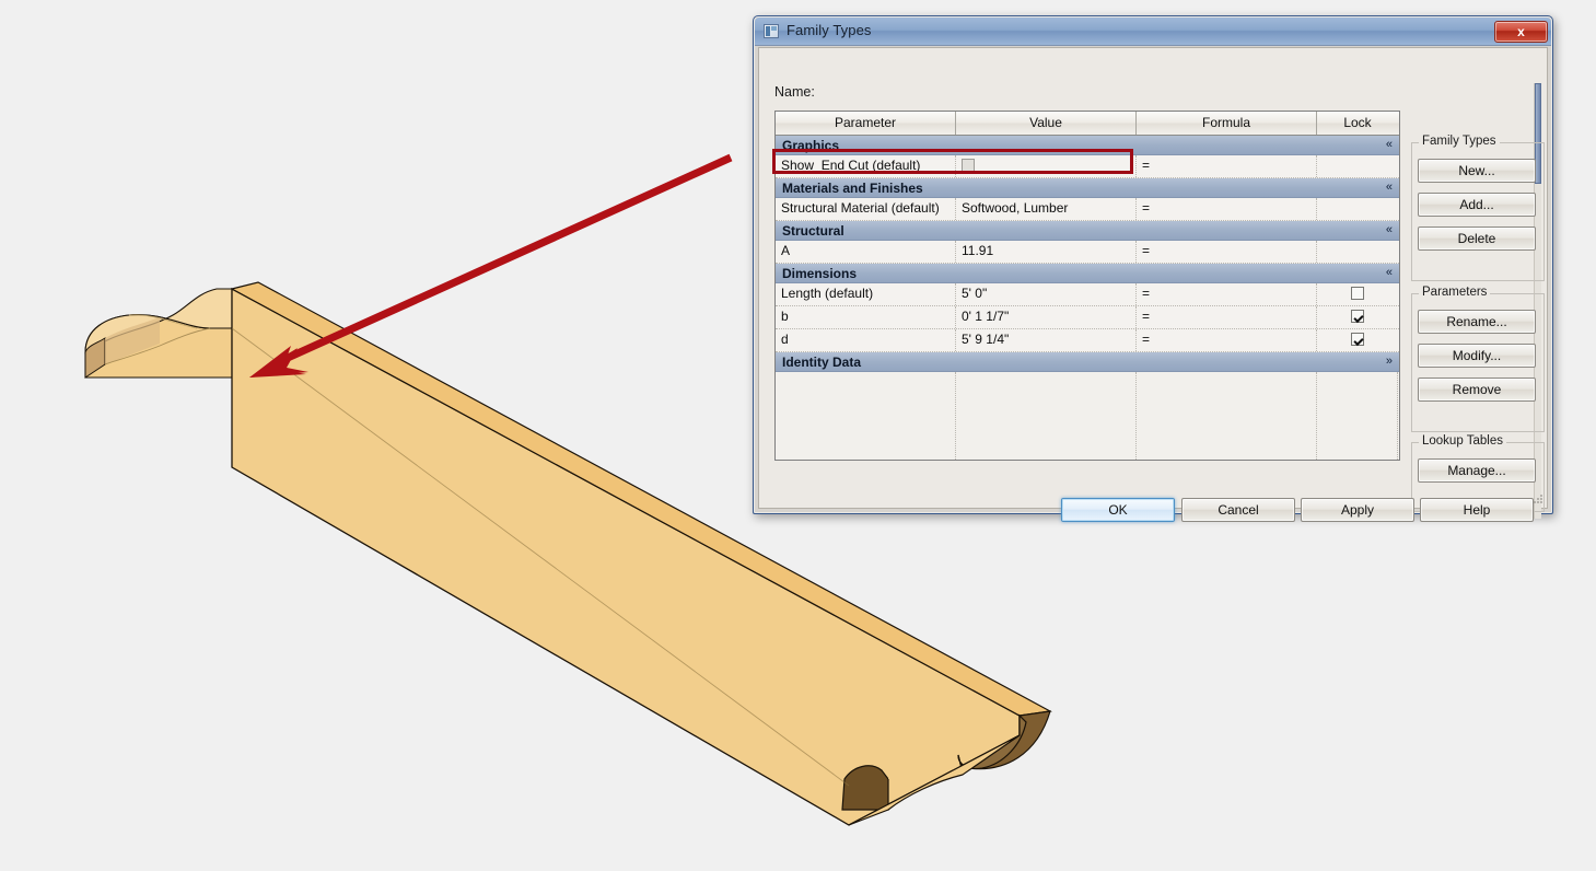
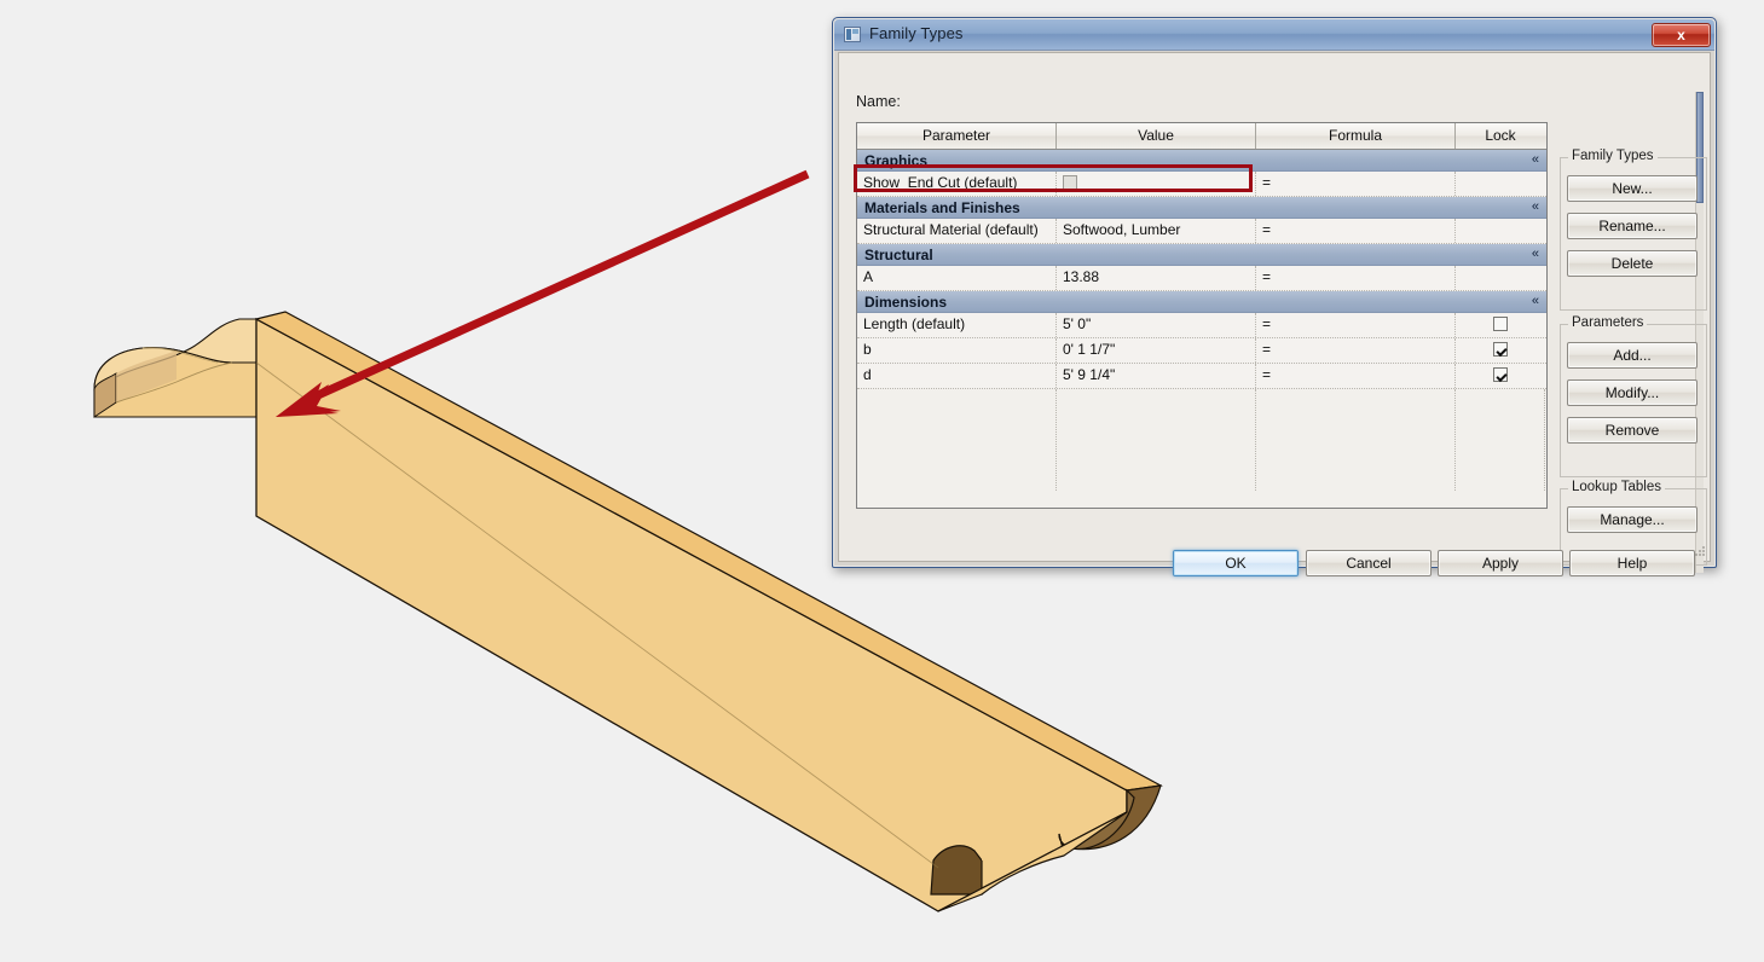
  Family Types
  x
  Name:
  Parameter
  Value
  Formula
  Lock
  Graphics
  «
  Show_End Cut (default)
  =
  Materials and Finishes
  «
  Structural Material (default)
  Softwood, Lumber
  =
  Structural
  «
  A
- 11.91
+ 13.88
  =
  Dimensions
  «
  Length (default)
  5' 0"
  =
  b
  0' 1 1/7"
  =
  d
  5' 9 1/4"
  =
- Identity Data
- »
  Family Types
  New...
- Add...
+ Rename...
  Delete
  Parameters
- Rename...
+ Add...
  Modify...
  Remove
  Lookup Tables
  Manage...
  OK
  Cancel
  Apply
  Help
